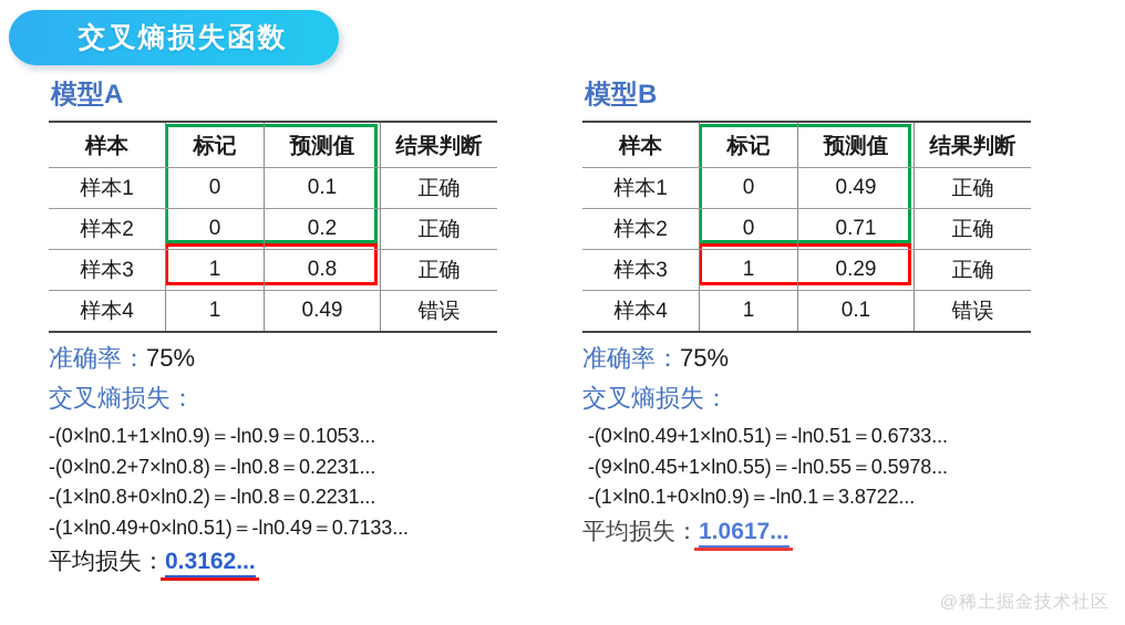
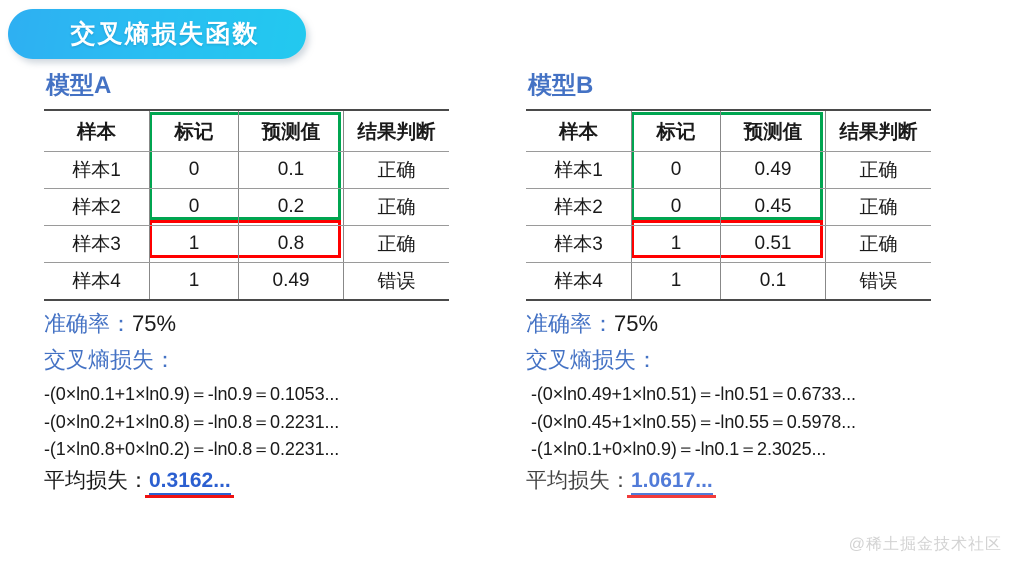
  交叉熵损失函数
  模型A
  样本	标记	预测值	结果判断
  样本1	0	0.1	正确
  样本2	0	0.2	正确
  样本3	1	0.8	正确
  样本4	1	0.49	错误
  准确率：75%
  交叉熵损失：
  -(0×ln0.1+1×ln0.9)＝-ln0.9＝0.1053...
- -(0×ln0.2+7×ln0.8)＝-ln0.8＝0.2231...
+ -(0×ln0.2+1×ln0.8)＝-ln0.8＝0.2231...
  -(1×ln0.8+0×ln0.2)＝-ln0.8＝0.2231...
- -(1×ln0.49+0×ln0.51)＝-ln0.49＝0.7133...
  平均损失：0.3162...
  模型B
  样本	标记	预测值	结果判断
  样本1	0	0.49	正确
- 样本2	0	0.71	正确
+ 样本2	0	0.45	正确
- 样本3	1	0.29	正确
+ 样本3	1	0.51	正确
  样本4	1	0.1	错误
  准确率：75%
  交叉熵损失：
  -(0×ln0.49+1×ln0.51)＝-ln0.51＝0.6733...
- -(9×ln0.45+1×ln0.55)＝-ln0.55＝0.5978...
+ -(0×ln0.45+1×ln0.55)＝-ln0.55＝0.5978...
- -(1×ln0.1+0×ln0.9)＝-ln0.1＝3.8722...
+ -(1×ln0.1+0×ln0.9)＝-ln0.1＝2.3025...
  平均损失：1.0617...
  @稀土掘金技术社区
